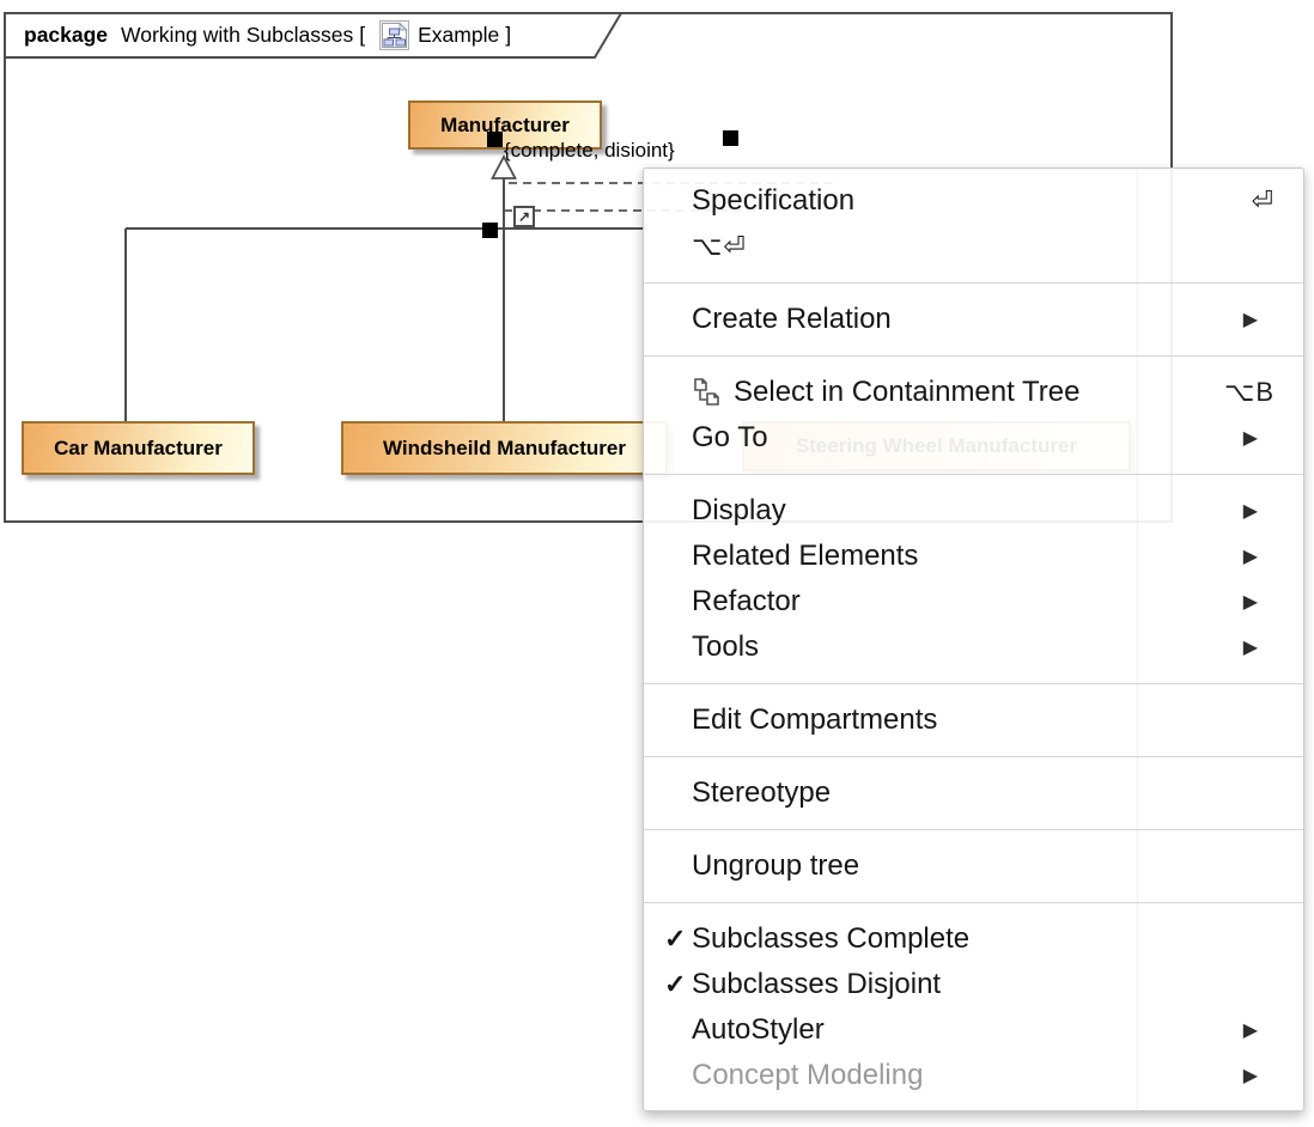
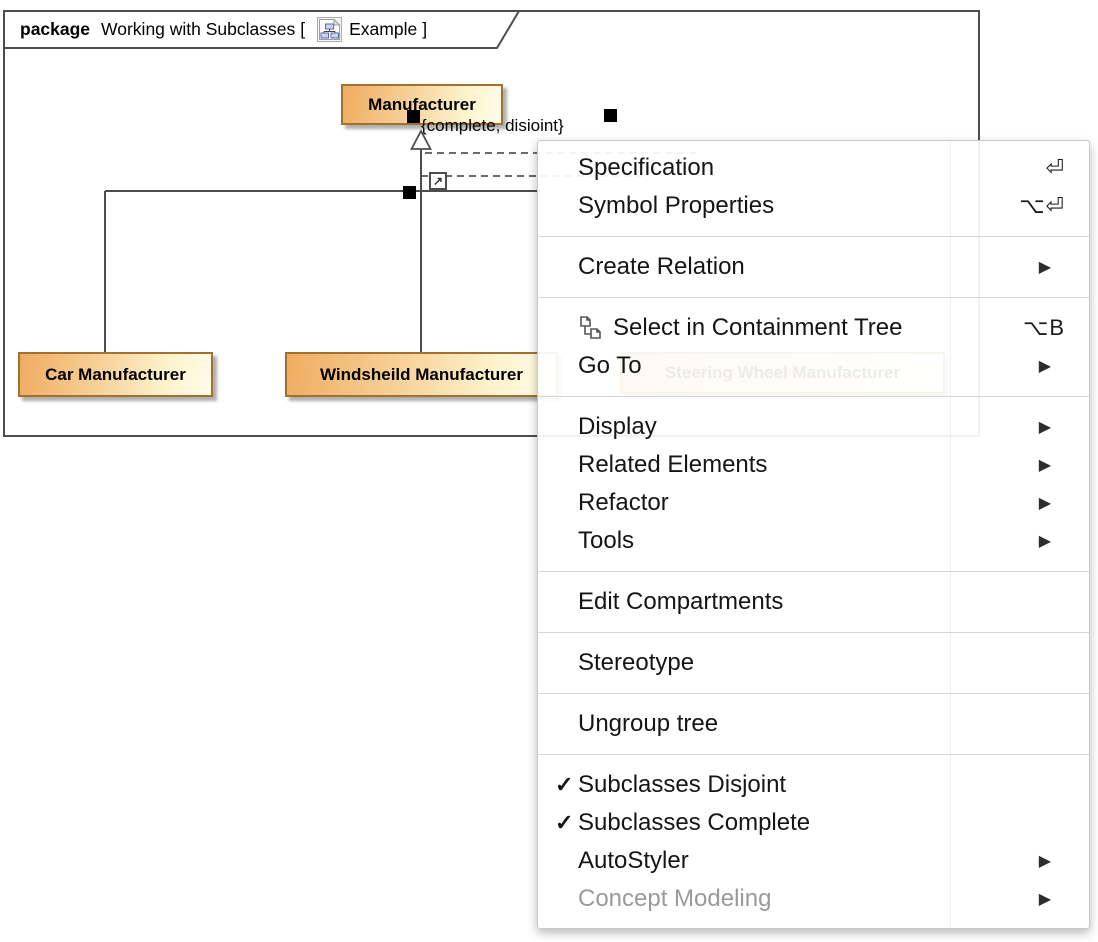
  Manufacturer
  Car Manufacturer
  Windsheild Manufacturer
  package
  Working with Subclasses
  [
  Example
  ]
  {complete, disioint}
  ↗
  Specification
  ⏎
+ Symbol Properties
  ⌥⏎
  Create Relation
  ▶
  Select in Containment Tree
  ⌥B
  Go To
  ▶
  Display
  ▶
  Related Elements
  ▶
  Refactor
  ▶
  Tools
  ▶
  Edit Compartments
  Stereotype
  Ungroup tree
  ✓
- Subclasses Complete
+ Subclasses Disjoint
  ✓
- Subclasses Disjoint
+ Subclasses Complete
  AutoStyler
  ▶
  Concept Modeling
  ▶
